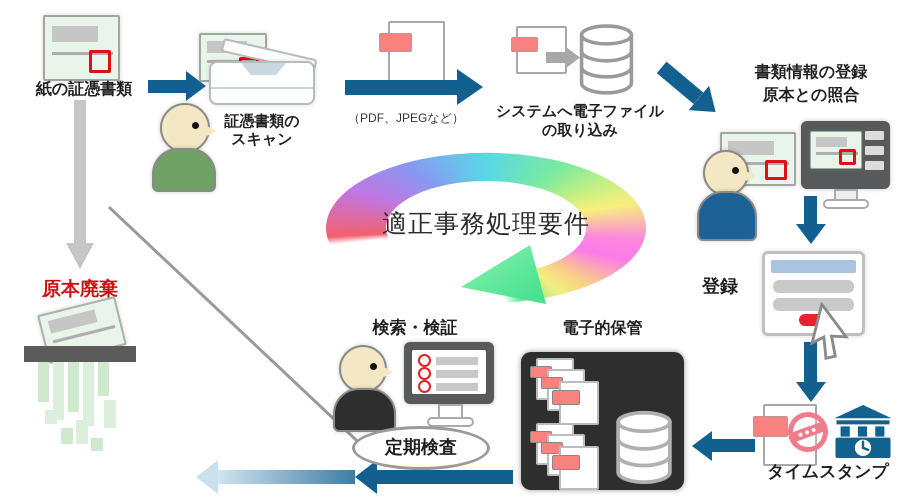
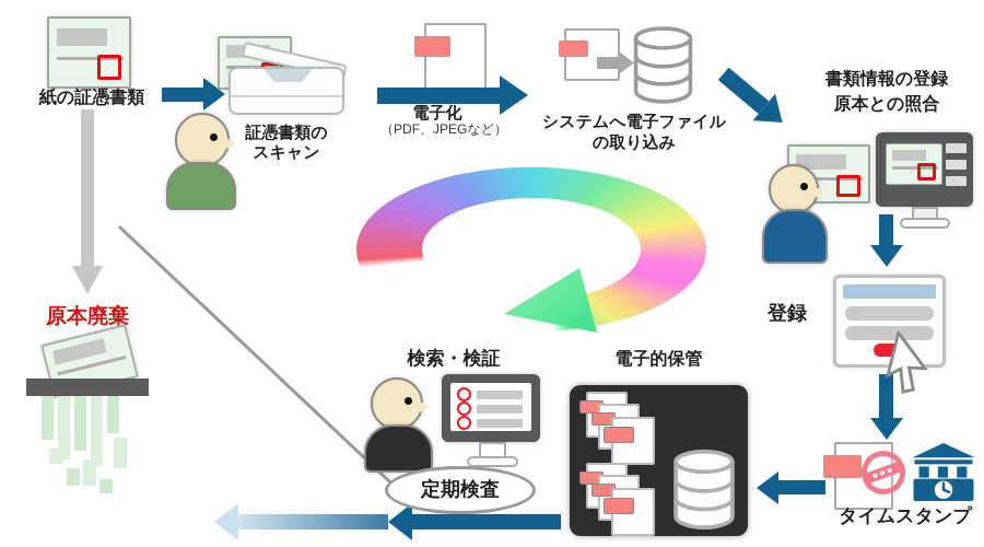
  紙の証憑書類
  原本廃棄
  証憑書類の
  スキャン
+ 電子化
  （PDF、JPEGなど）
  システムへ電子ファイル
  の取り込み
  書類情報の登録
  原本との照合
  登録
  タイムスタンプ
  電子的保管
  検索・検証
  定期検査
- 適正事務処理要件
